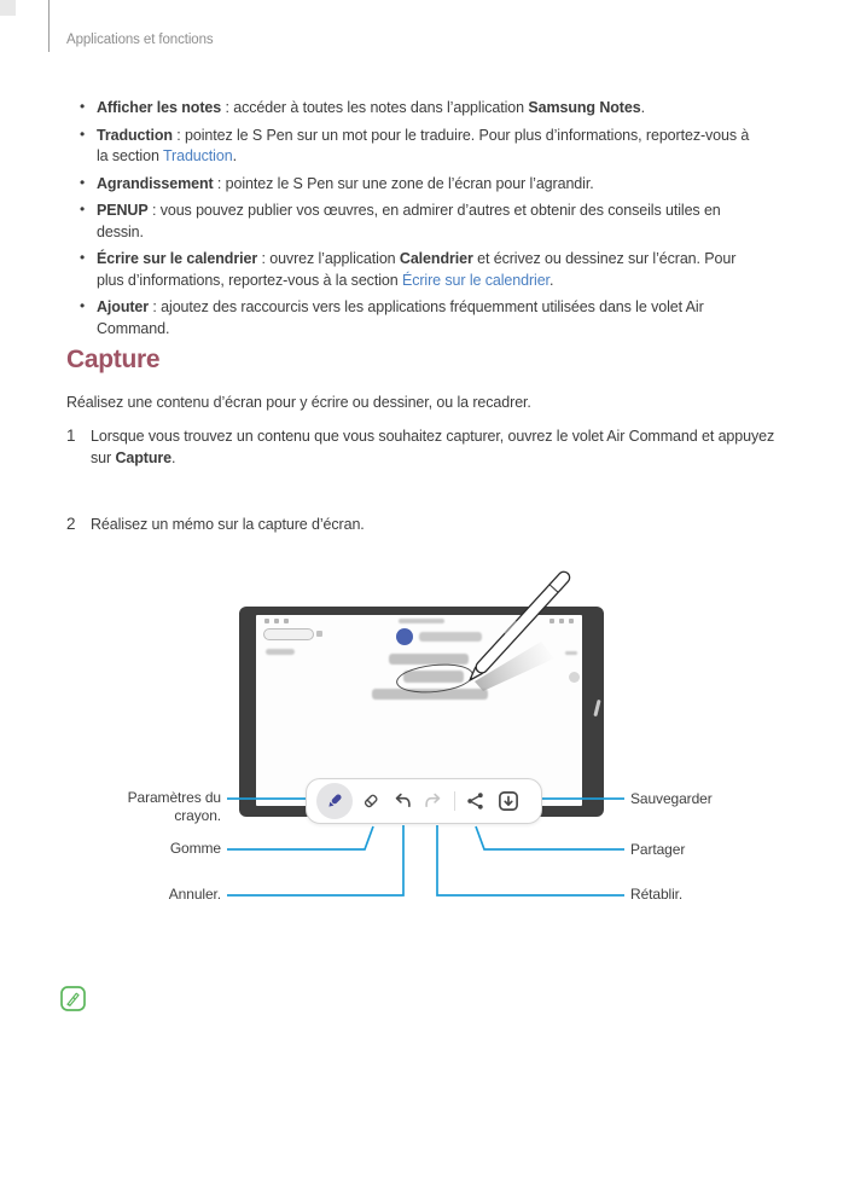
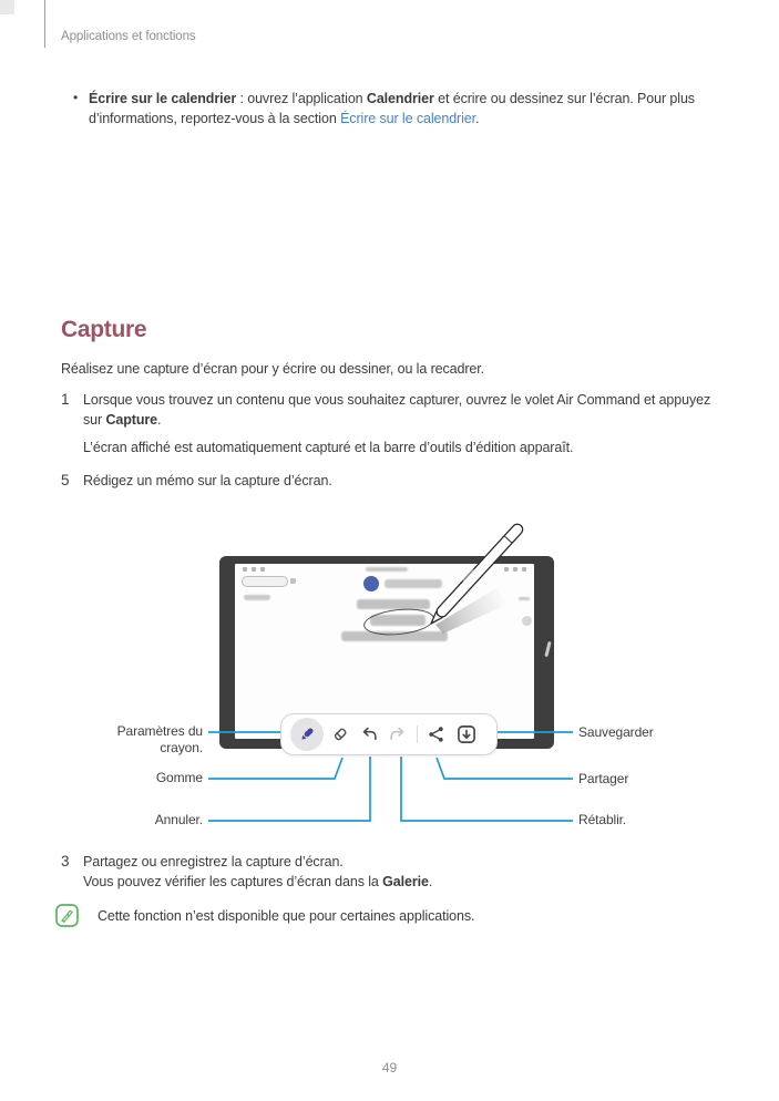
  Applications et fonctions
- Afficher les notes : accéder à toutes les notes dans l’application Samsung Notes.
- Traduction : pointez le S Pen sur un mot pour le traduire. Pour plus d’informations, reportez-vous à la section Traduction.
- Agrandissement : pointez le S Pen sur une zone de l’écran pour l’agrandir.
- PENUP : vous pouvez publier vos œuvres, en admirer d’autres et obtenir des conseils utiles en dessin.
- Écrire sur le calendrier : ouvrez l’application Calendrier et écrivez ou dessinez sur l’écran. Pour plus d’informations, reportez-vous à la section Écrire sur le calendrier.
+ Écrire sur le calendrier : ouvrez l’application Calendrier et écrire ou dessinez sur l’écran. Pour plus d’informations, reportez-vous à la section Écrire sur le calendrier.
- Ajouter : ajoutez des raccourcis vers les applications fréquemment utilisées dans le volet Air Command.
  Capture
- Réalisez une contenu d’écran pour y écrire ou dessiner, ou la recadrer.
+ Réalisez une capture d’écran pour y écrire ou dessiner, ou la recadrer.
  1
  Lorsque vous trouvez un contenu que vous souhaitez capturer, ouvrez le volet Air Command et appuyez sur Capture.
+ L’écran affiché est automatiquement capturé et la barre d’outils d’édition apparaît.
- 2
+ 5
- Réalisez un mémo sur la capture d’écran.
+ Rédigez un mémo sur la capture d’écran.
  Paramètres du
  crayon.
  Gomme
  Annuler.
  Sauvegarder
  Partager
  Rétablir.
+ 3
+ Partagez ou enregistrez la capture d’écran.
+ Vous pouvez vérifier les captures d’écran dans la Galerie.
+ Cette fonction n’est disponible que pour certaines applications.
+ 49
